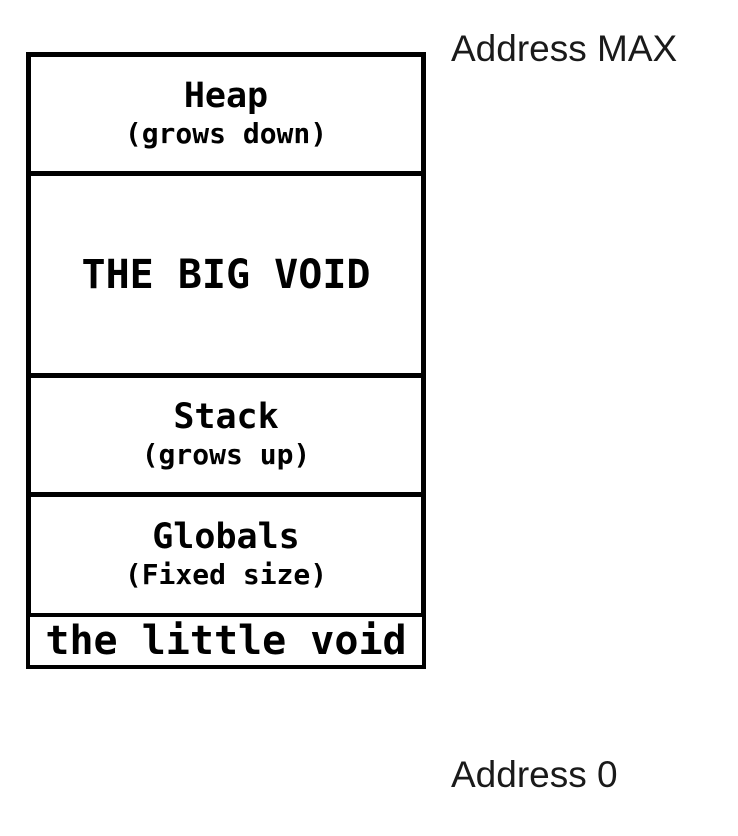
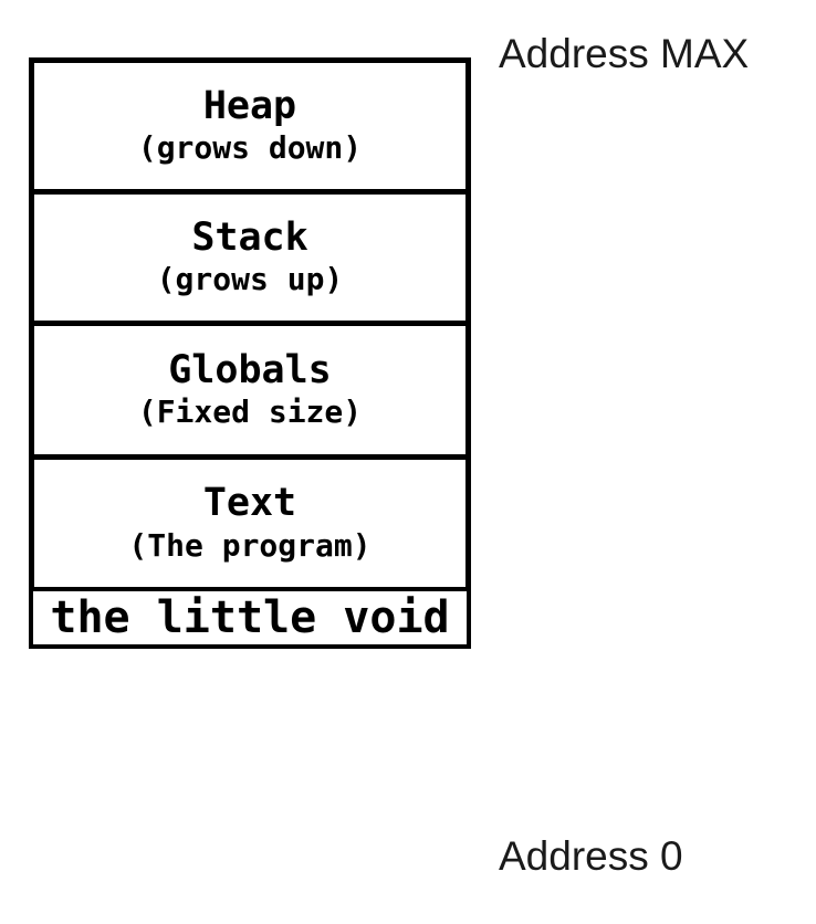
  Heap
  (grows down)
- THE BIG VOID
  Stack
  (grows up)
  Globals
  (Fixed size)
+ Text
+ (The program)
  the little void
  Address MAX
  Address 0
